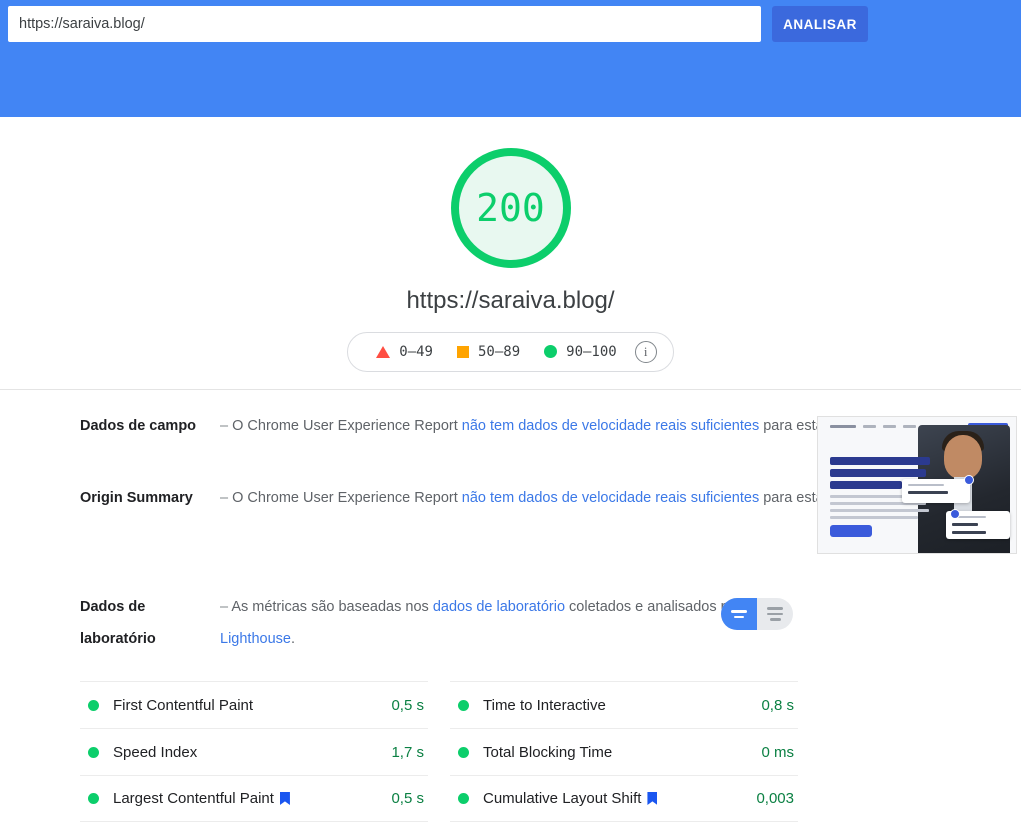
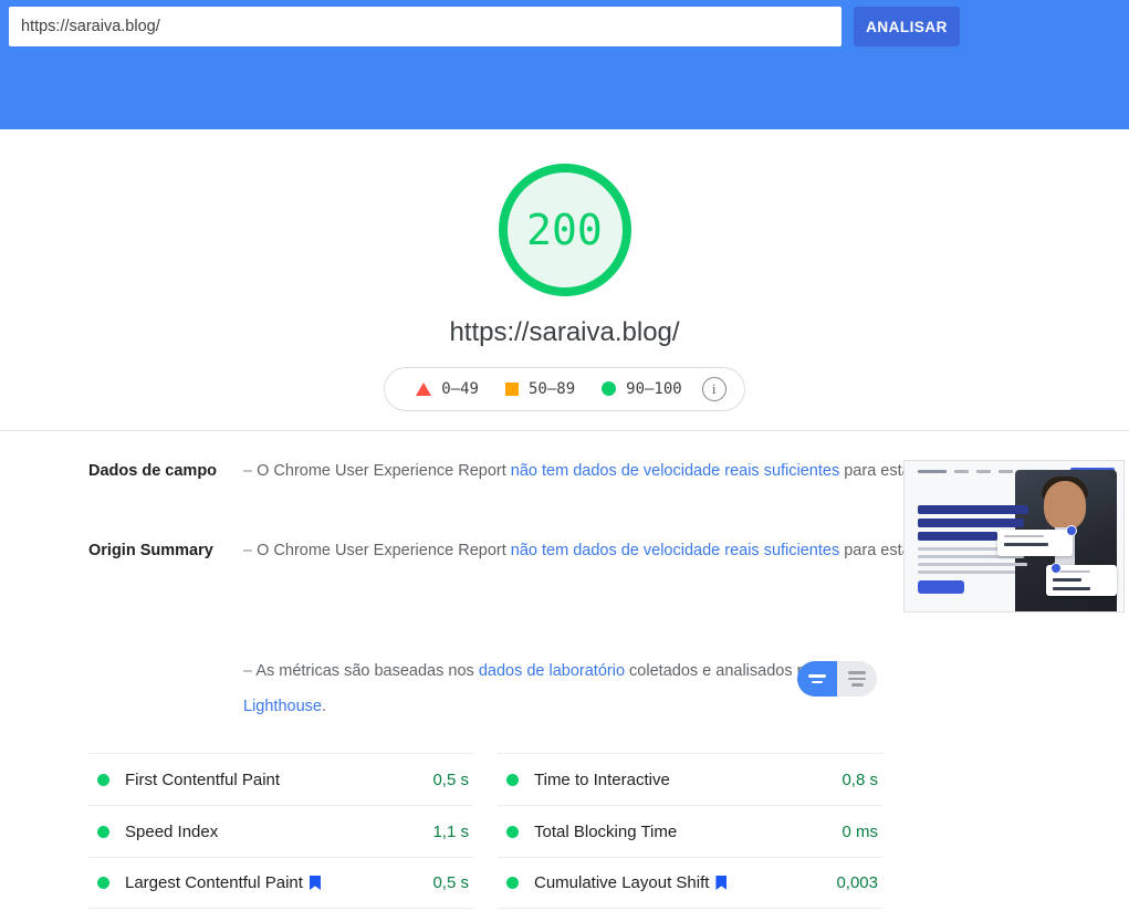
  https://saraiva.blog/
  ANALISAR
  200
  https://saraiva.blog/
  0–49
  50–89
  90–100
  i
  Dados de campo
  – O Chrome User Experience Report não tem dados de velocidade reais suficientes para est
  Origin Summary
  – O Chrome User Experience Report não tem dados de velocidade reais suficientes para est
- Dados de
- laboratório
  – As métricas são baseadas nos dados de laboratório coletados e analisados Lighthouse.
  First Contentful Paint
  0,5 s
  Speed Index
- 1,7 s
+ 1,1 s
  Largest Contentful Paint
  0,5 s
  Time to Interactive
  0,8 s
  Total Blocking Time
  0 ms
  Cumulative Layout Shift
  0,003
